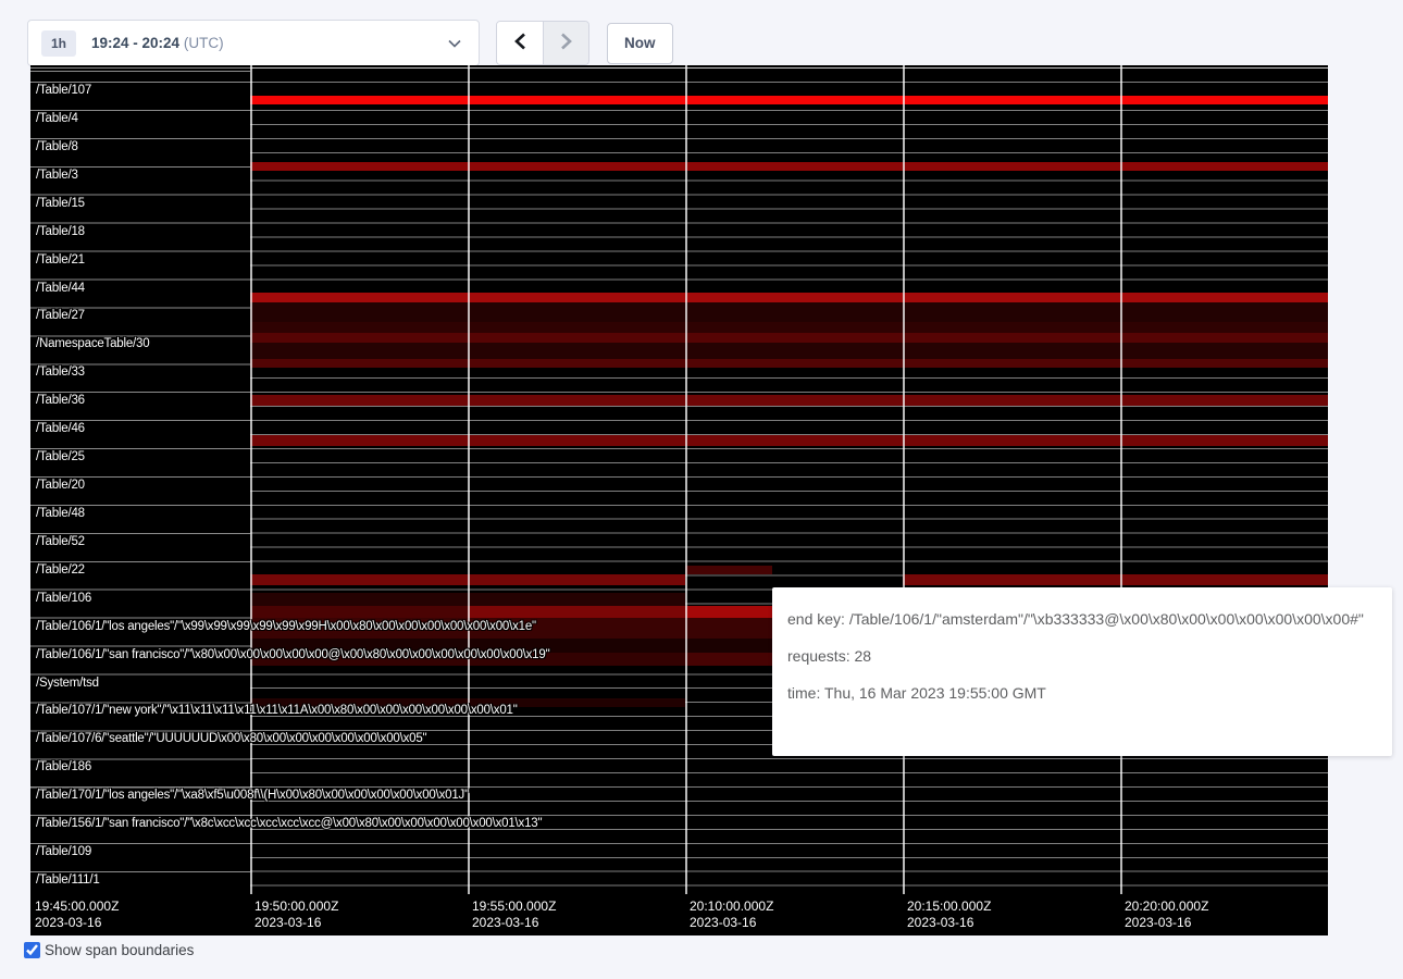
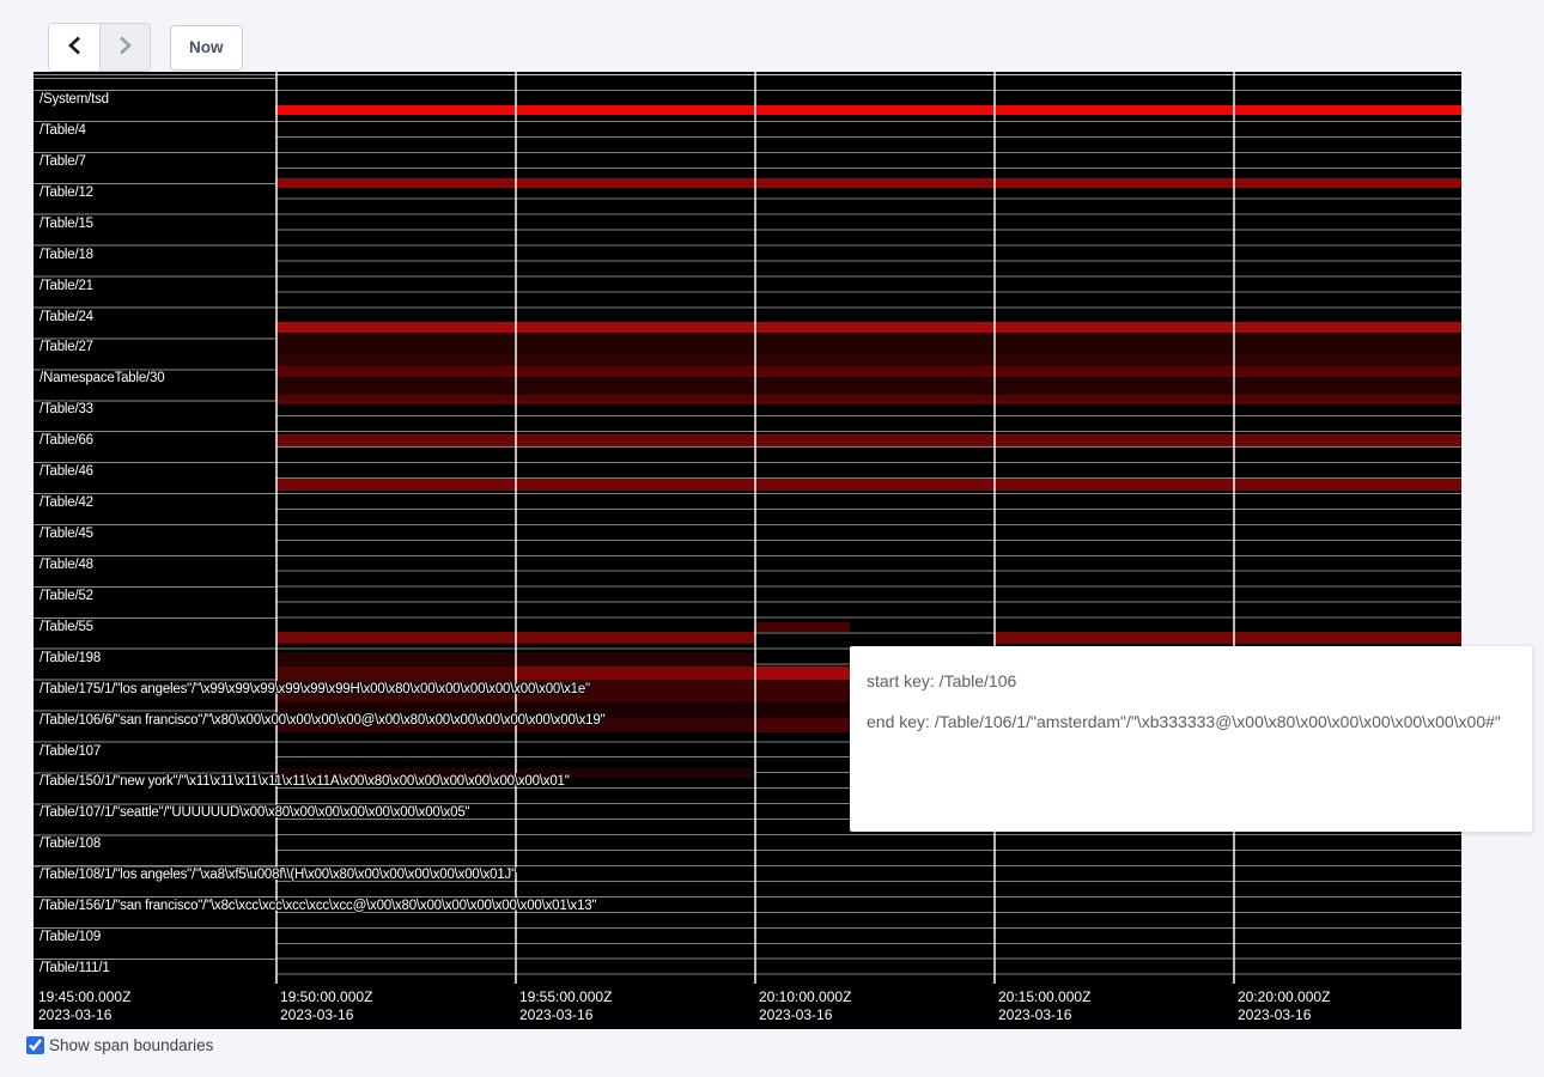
- 1h
- 19:24 - 20:24 (UTC)
  Now
- /Table/107
+ /System/tsd
  /Table/4
- /Table/8
+ /Table/7
- /Table/3
+ /Table/12
  /Table/15
  /Table/18
  /Table/21
- /Table/44
+ /Table/24
  /Table/27
  /NamespaceTable/30
  /Table/33
- /Table/36
+ /Table/66
  /Table/46
- /Table/25
+ /Table/42
- /Table/20
+ /Table/45
  /Table/48
  /Table/52
- /Table/22
+ /Table/55
- /Table/106
+ /Table/198
- /Table/106/1/"los angeles"/"\x99\x99\x99\x99\x99\x99H\x00\x80\x00\x00\x00\x00\x00\x00\x1e"
+ /Table/175/1/"los angeles"/"\x99\x99\x99\x99\x99\x99H\x00\x80\x00\x00\x00\x00\x00\x00\x1e"
- /Table/106/1/"san francisco"/"\x80\x00\x00\x00\x00\x00@\x00\x80\x00\x00\x00\x00\x00\x00\x19"
+ /Table/106/6/"san francisco"/"\x80\x00\x00\x00\x00\x00@\x00\x80\x00\x00\x00\x00\x00\x00\x19"
- /System/tsd
+ /Table/107
- /Table/107/1/"new york"/"\x11\x11\x11\x11\x11\x11A\x00\x80\x00\x00\x00\x00\x00\x00\x01"
+ /Table/150/1/"new york"/"\x11\x11\x11\x11\x11\x11A\x00\x80\x00\x00\x00\x00\x00\x00\x01"
- /Table/107/6/"seattle"/"UUUUUUD\x00\x80\x00\x00\x00\x00\x00\x00\x05"
+ /Table/107/1/"seattle"/"UUUUUUD\x00\x80\x00\x00\x00\x00\x00\x00\x05"
- /Table/186
+ /Table/108
- /Table/170/1/"los angeles"/"\xa8\xf5\u008f\\(H\x00\x80\x00\x00\x00\x00\x00\x01J"
+ /Table/108/1/"los angeles"/"\xa8\xf5\u008f\\(H\x00\x80\x00\x00\x00\x00\x00\x01J"
  /Table/156/1/"san francisco"/"\x8c\xcc\xcc\xcc\xcc\xcc@\x00\x80\x00\x00\x00\x00\x00\x01\x13"
  /Table/109
  /Table/111/1
  19:45:00.000Z
  2023-03-16
  19:50:00.000Z
  2023-03-16
  19:55:00.000Z
  2023-03-16
  20:10:00.000Z
  2023-03-16
  20:15:00.000Z
  2023-03-16
  20:20:00.000Z
  2023-03-16
+ start key: /Table/106
  end key: /Table/106/1/"amsterdam"/"\xb333333@\x00\x80\x00\x00\x00\x00\x00\x00#"
- requests: 28
- time: Thu, 16 Mar 2023 19:55:00 GMT
  Show span boundaries
